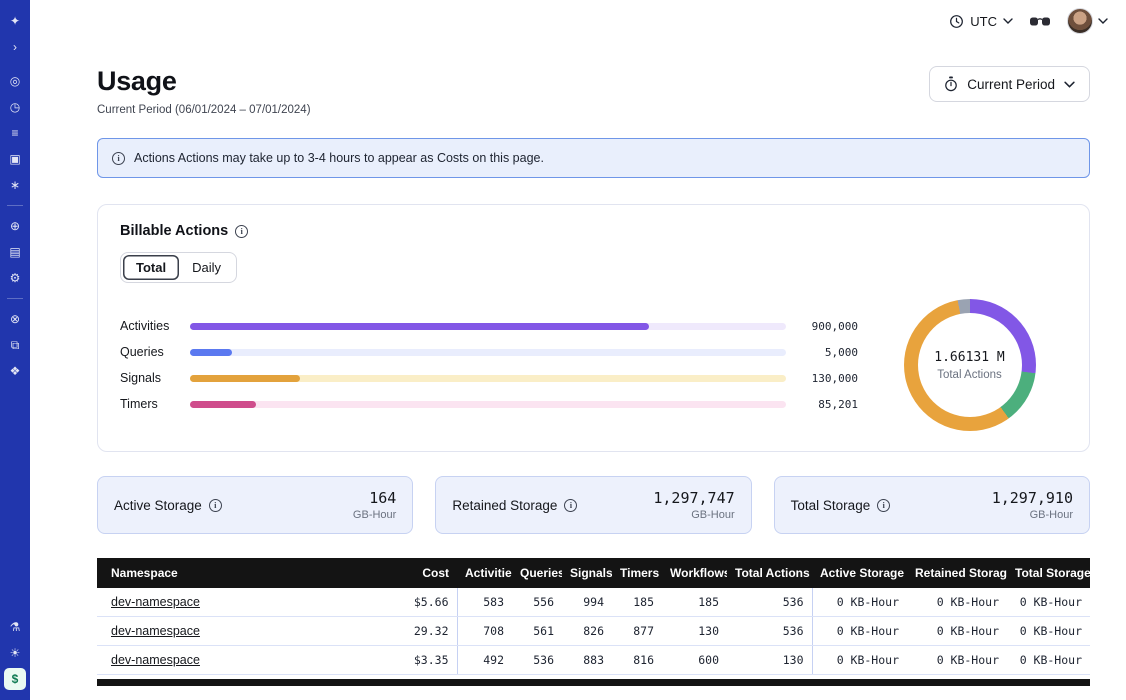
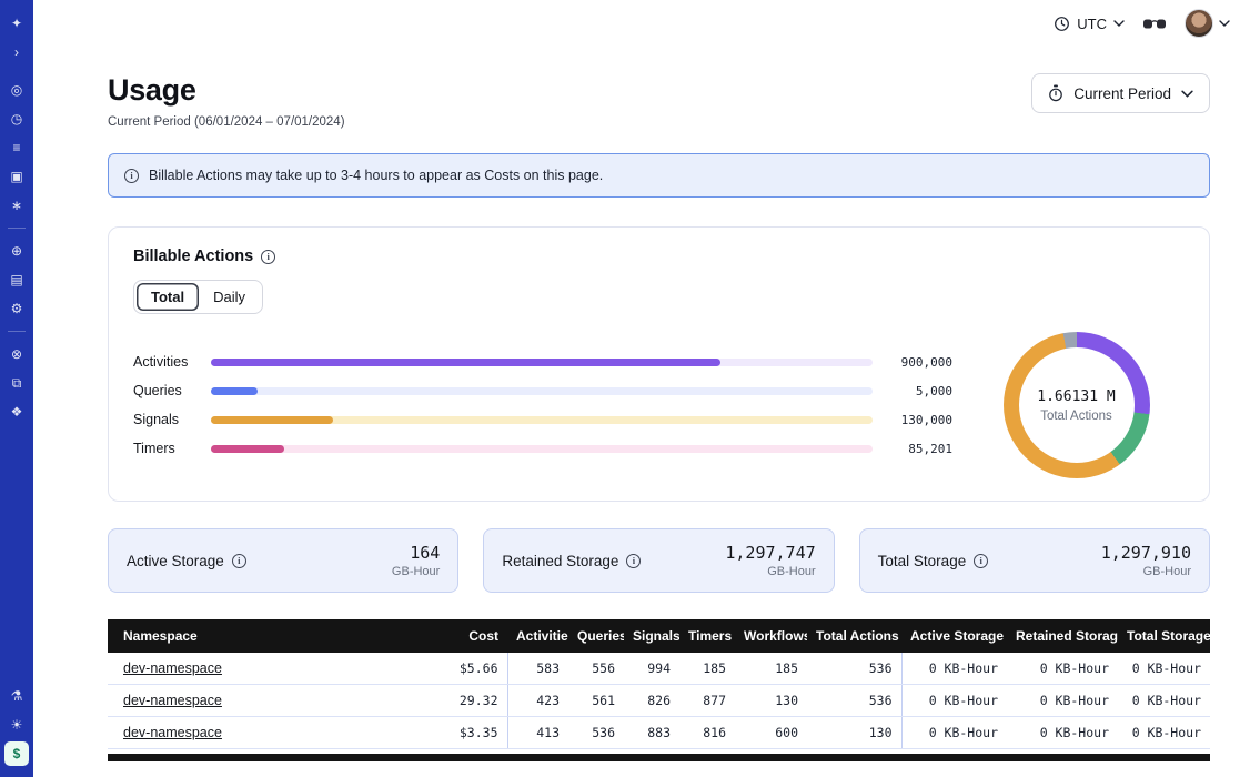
  ✦
  ›
  ◎
  ◷
  ≡
  ▣
  ∗
  ⊕
  ▤
  ⚙
  ⊗
  ⧉
  ❖
  ⚗
  ☀
  $
  UTC
  Usage
  Current Period (06/01/2024 – 07/01/2024)
  Current Period
- Actions Actions may take up to 3-4 hours to appear as Costs on this page.
+ Billable Actions may take up to 3-4 hours to appear as Costs on this page.
  Billable Actions
  Total
  Daily
  Activities
  900,000
  Queries
  5,000
  Signals
  130,000
  Timers
  85,201
  1.66131 M
  Total Actions
  Active Storage
  164
  GB-Hour
  Retained Storage
  1,297,747
  GB-Hour
  Total Storage
  1,297,910
  GB-Hour
  Namespace	Cost	Activitie	Queries	Signals	Timers	Workflow	Total Actions	Active Storage	Retained Storag	Total Storage
  dev-namespace	$5.66	583	556	994	185	185	536	0 KB-Hour	0 KB-Hour	0 KB-Hour
- dev-namespace	29.32	708	561	826	877	130	536	0 KB-Hour	0 KB-Hour	0 KB-Hour
+ dev-namespace	29.32	423	561	826	877	130	536	0 KB-Hour	0 KB-Hour	0 KB-Hour
- dev-namespace	$3.35	492	536	883	816	600	130	0 KB-Hour	0 KB-Hour	0 KB-Hour
+ dev-namespace	$3.35	413	536	883	816	600	130	0 KB-Hour	0 KB-Hour	0 KB-Hour
